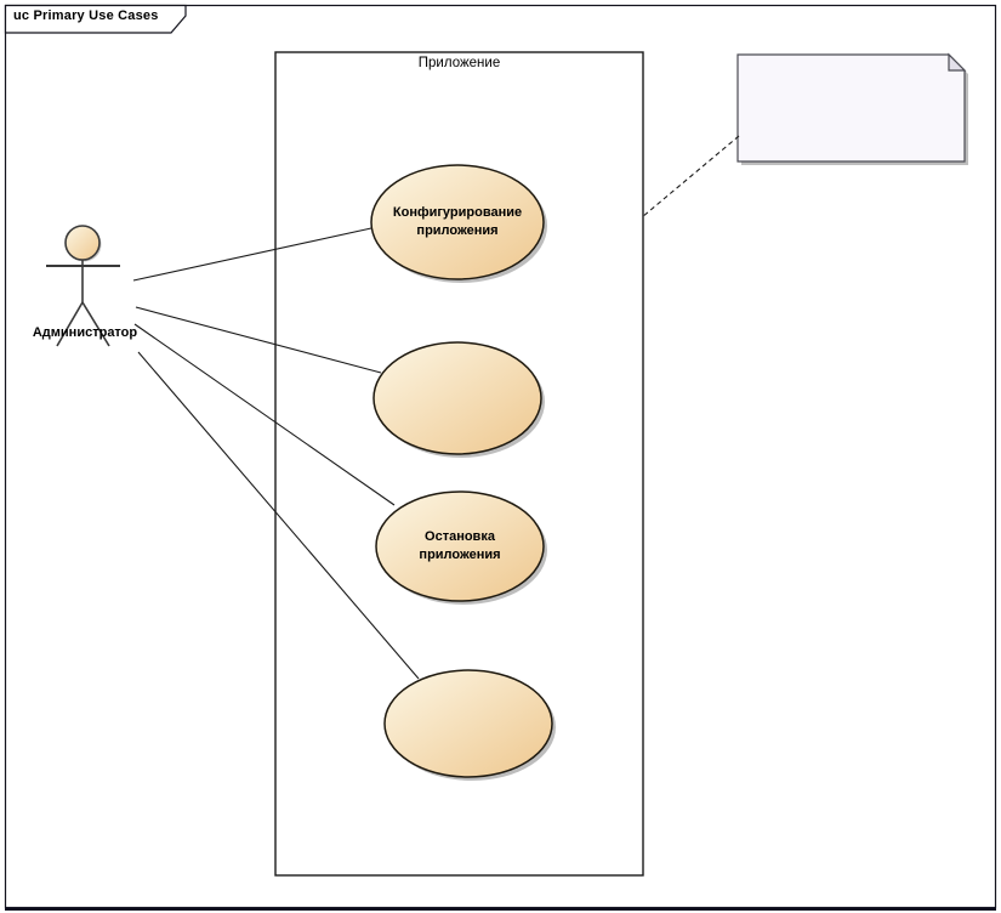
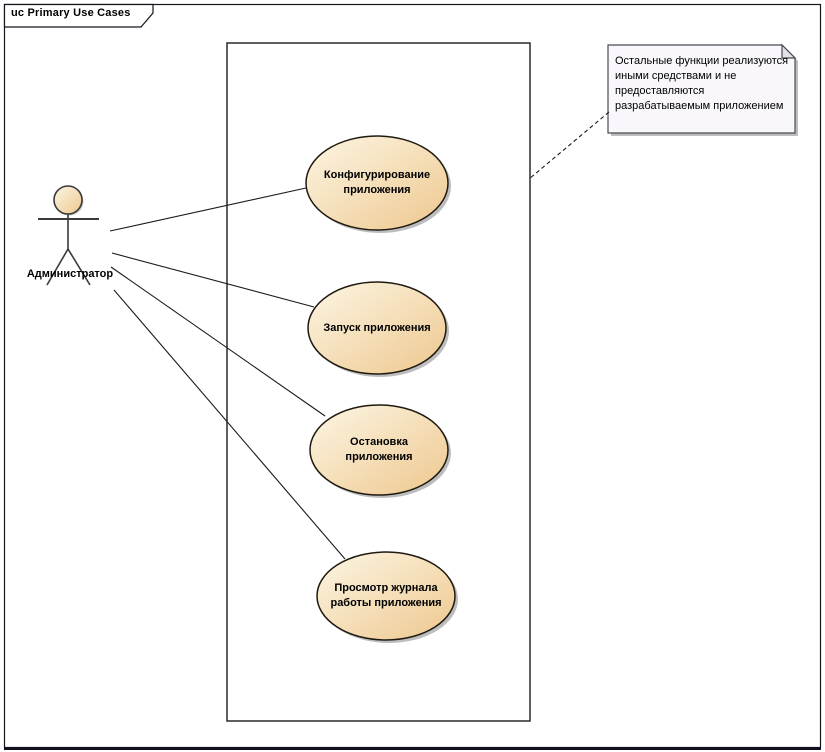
  uc Primary Use Cases
- Приложение
  Администратор
  Конфигурирование
  приложения
+ Запуск приложения
  Остановка
  приложения
+ Просмотр журнала
+ работы приложения
+ Остальные функции реализуются
+ иными средствами и не
+ предоставляются
+ разрабатываемым приложением
